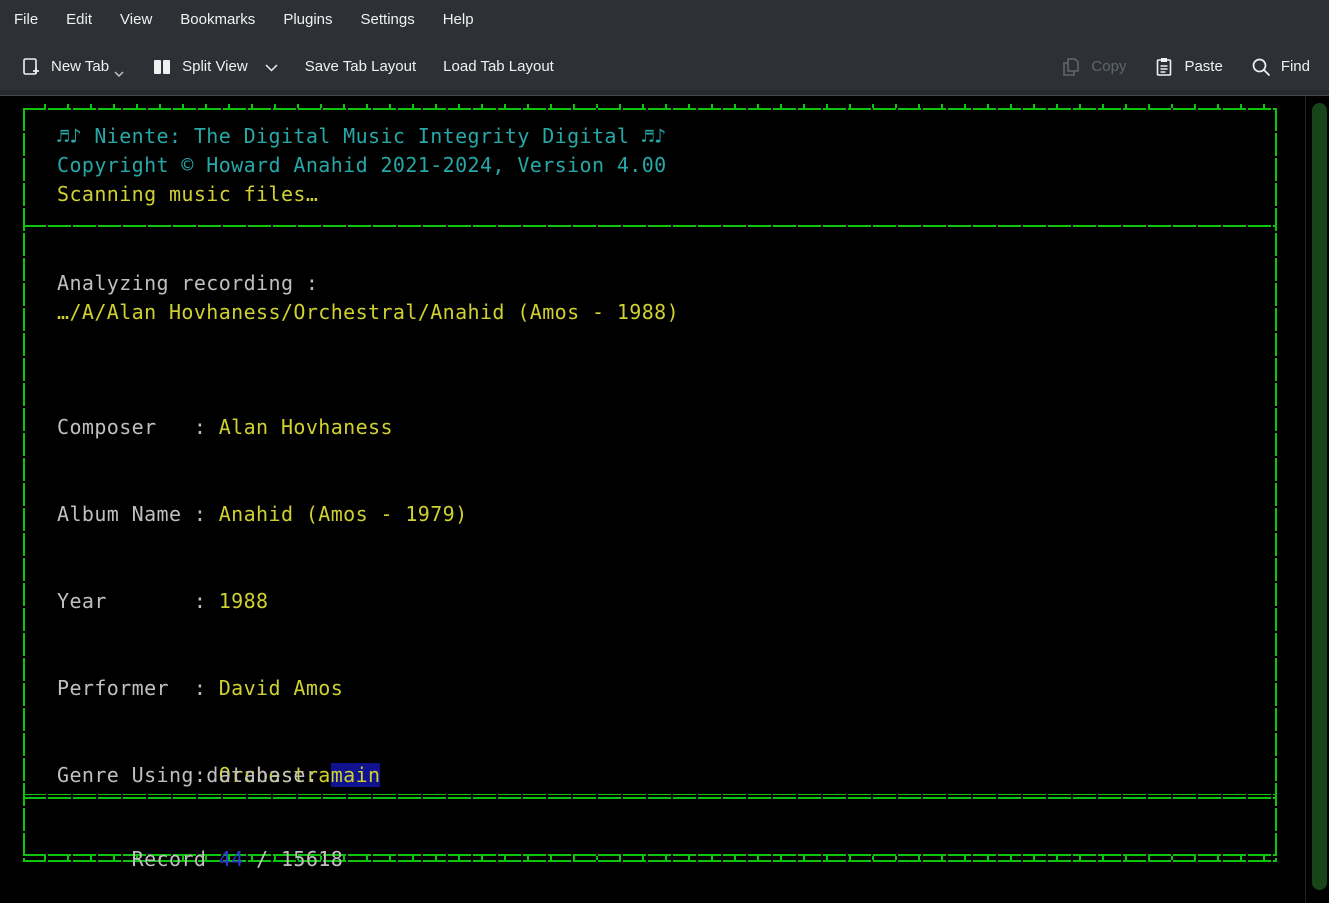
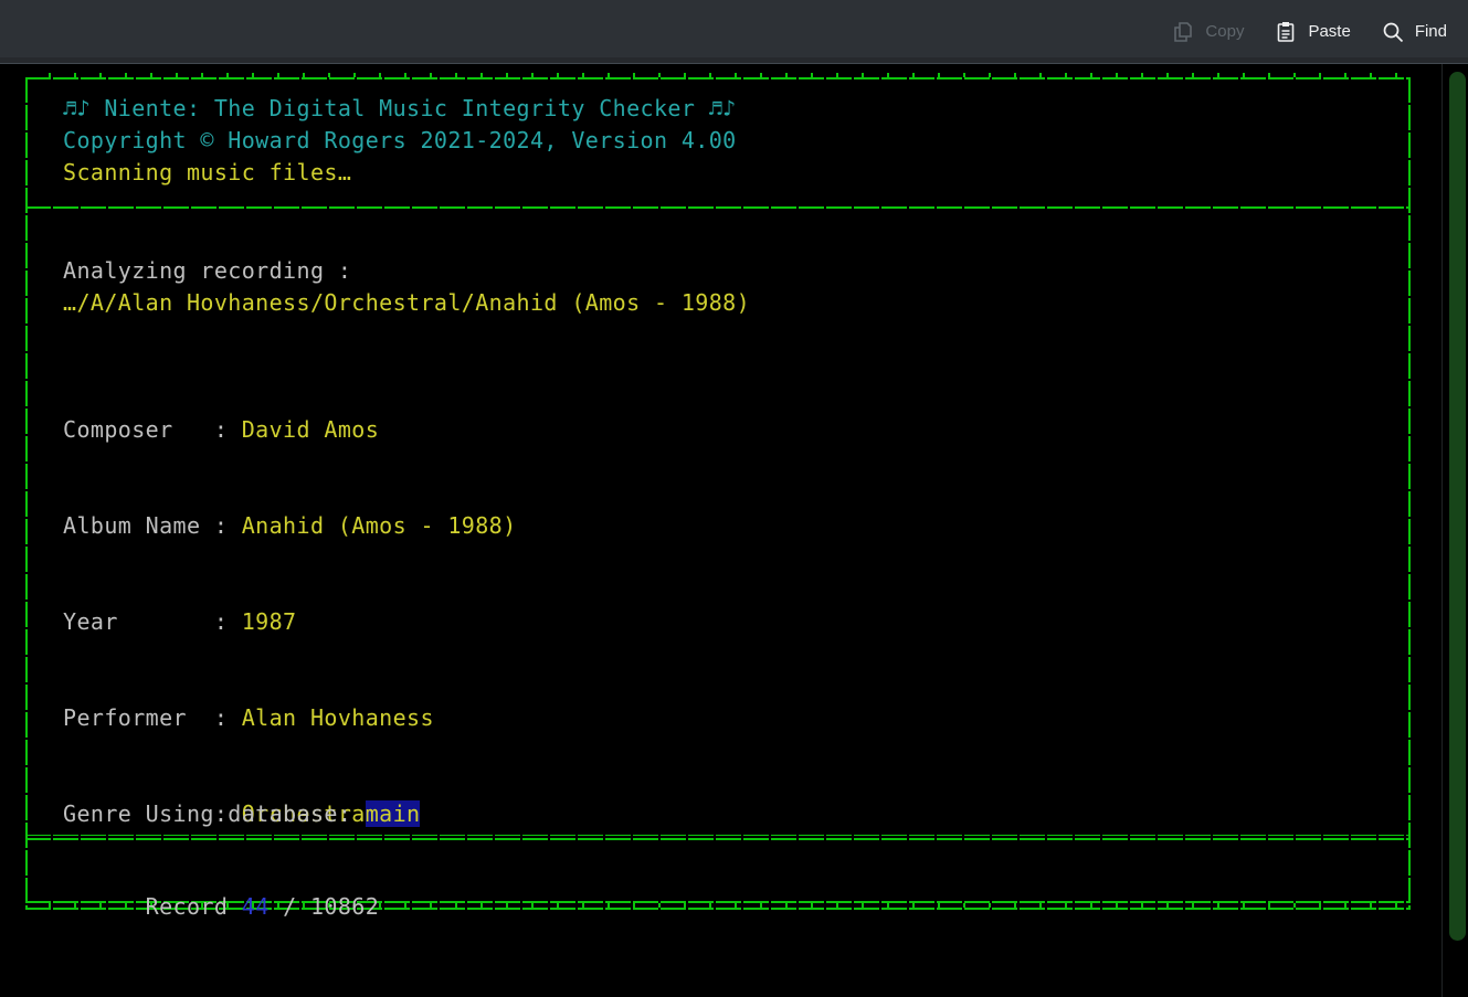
- File
- Edit
- View
- Bookmarks
- Plugins
- Settings
- Help
- New Tab
- Split View
- Save Tab Layout
- Load Tab Layout
  Copy
  Paste
  Find
- ♬♪ Niente: The Digital Music Integrity Digital ♬♪
+ ♬♪ Niente: The Digital Music Integrity Checker ♬♪
- Copyright © Howard Anahid 2021-2024, Version 4.00
+ Copyright © Howard Rogers 2021-2024, Version 4.00
  Scanning music files…
  Analyzing recording :
  …/A/Alan Hovhaness/Orchestral/Anahid (Amos - 1988)
- Composer : Alan Hovhaness
+ Composer : David Amos
- Album Name : Anahid (Amos - 1979)
+ Album Name : Anahid (Amos - 1988)
- Year : 1988
+ Year : 1987
- Performer : David Amos
+ Performer : Alan Hovhaness
  Genre : Orchestra
  Using database: main
- Record 44 / 15618
+ Record 44 / 10862
